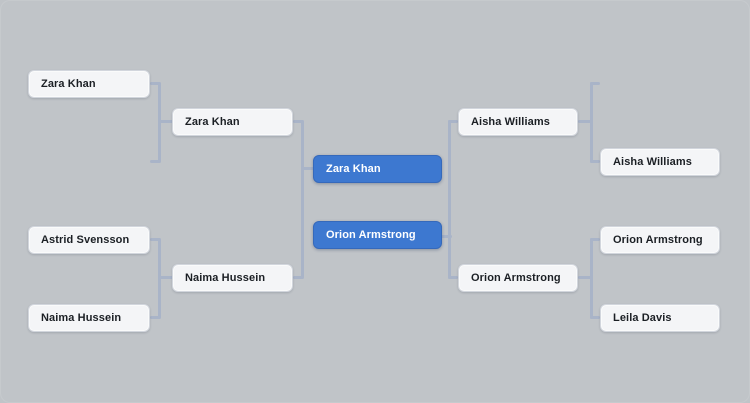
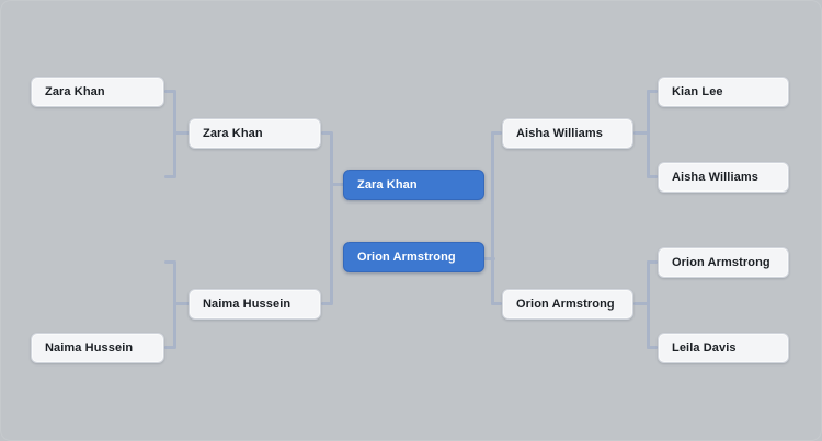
  Zara Khan
- Astrid Svensson
  Naima Hussein
  Zara Khan
  Naima Hussein
  Zara Khan
  Orion Armstrong
  Aisha Williams
  Orion Armstrong
+ Kian Lee
  Aisha Williams
  Orion Armstrong
  Leila Davis
